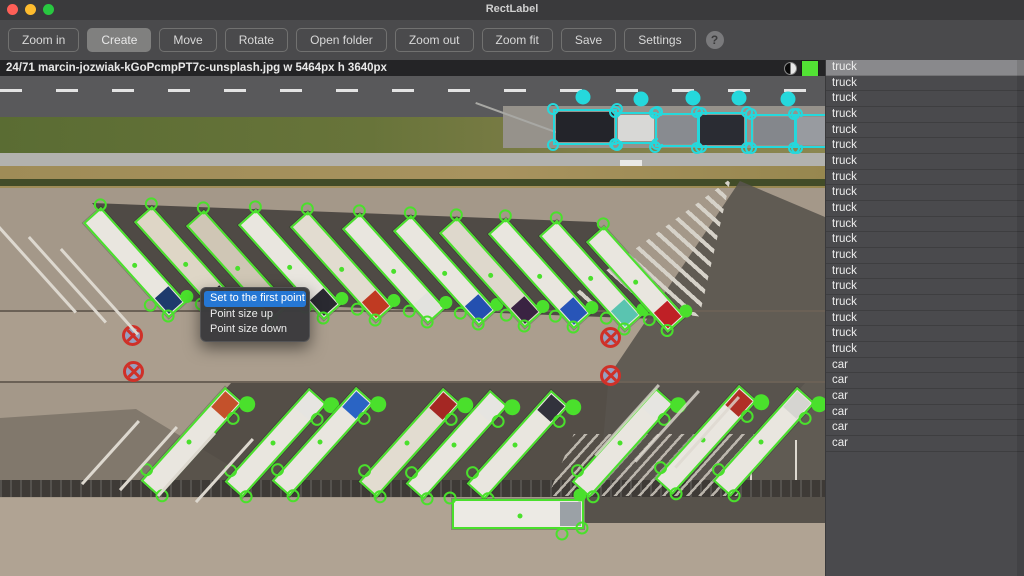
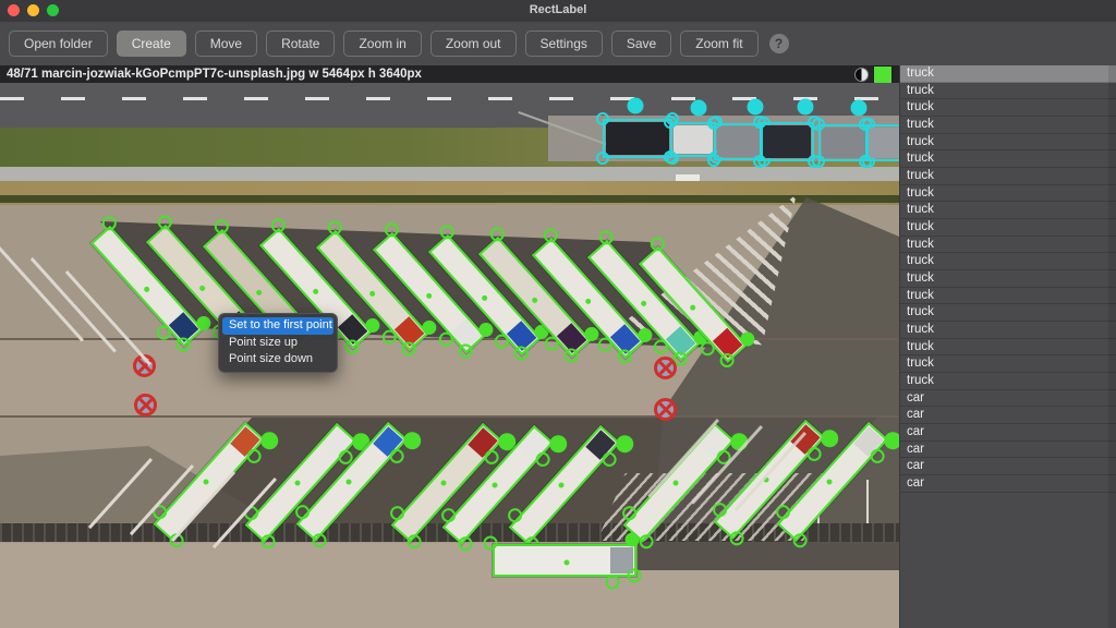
  RectLabel
- Zoom in
+ Open folder
  Create
  Move
  Rotate
- Open folder
+ Zoom in
  Zoom out
- Zoom fit
+ Settings
  Save
- Settings
+ Zoom fit
  ?
- 24/71 marcin-jozwiak-kGoPcmpPT7c-unsplash.jpg w 5464px h 3640px
+ 48/71 marcin-jozwiak-kGoPcmpPT7c-unsplash.jpg w 5464px h 3640px
  truck
  truck
  truck
  truck
  truck
  truck
  truck
  truck
  truck
  truck
  truck
  truck
  truck
  truck
  truck
  truck
  truck
  truck
  truck
  car
  car
  car
  car
  car
  car
  Set to the first point
  Point size up
  Point size down
